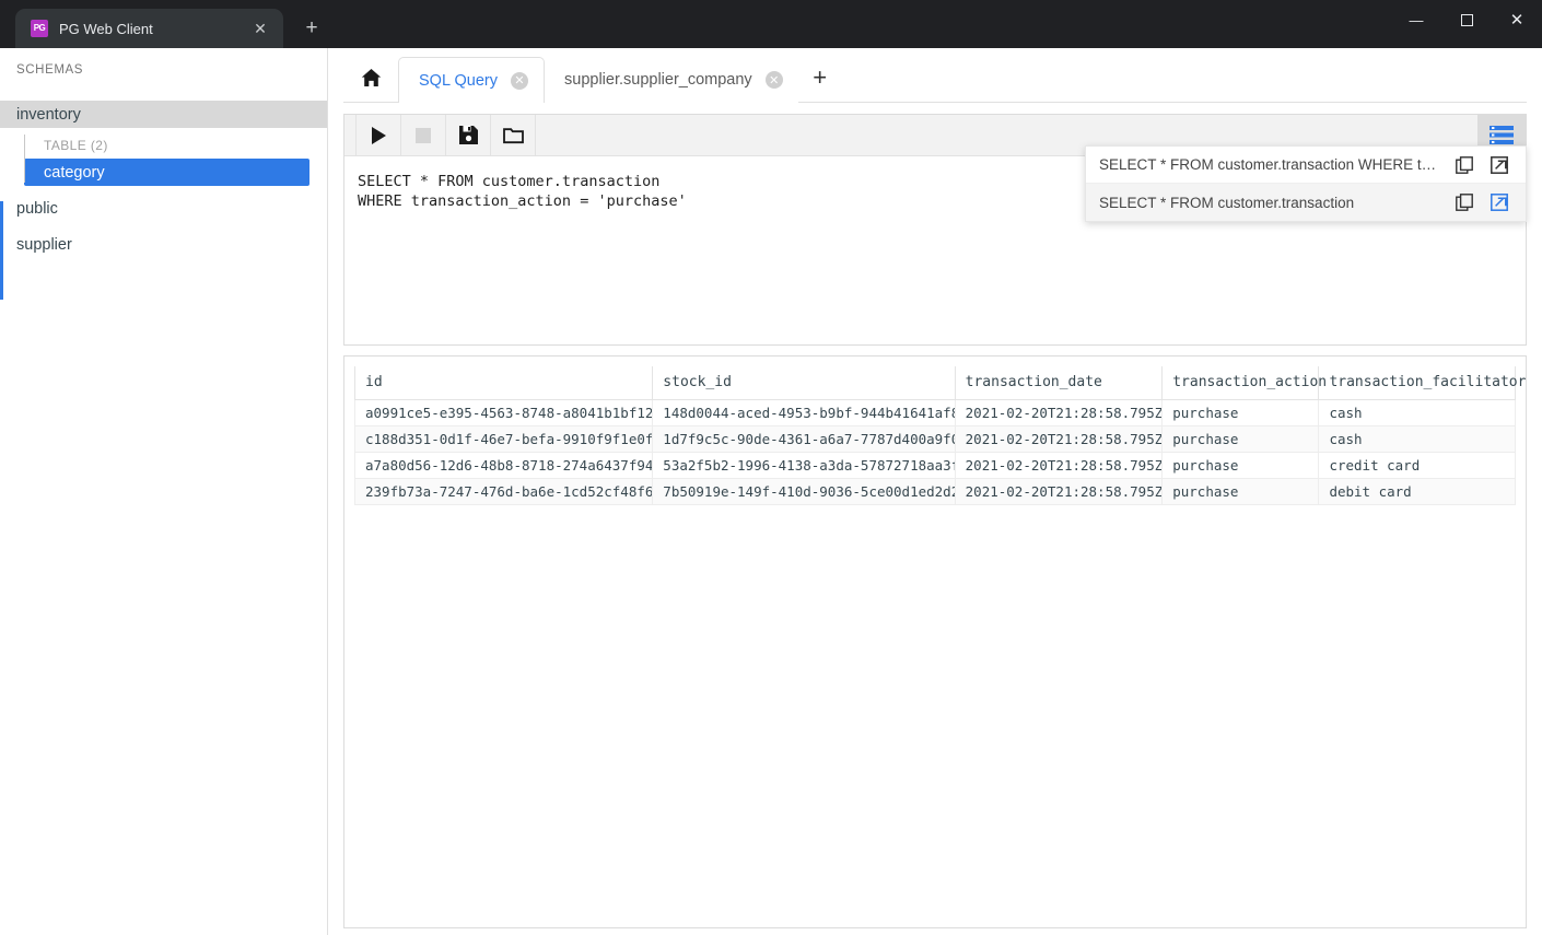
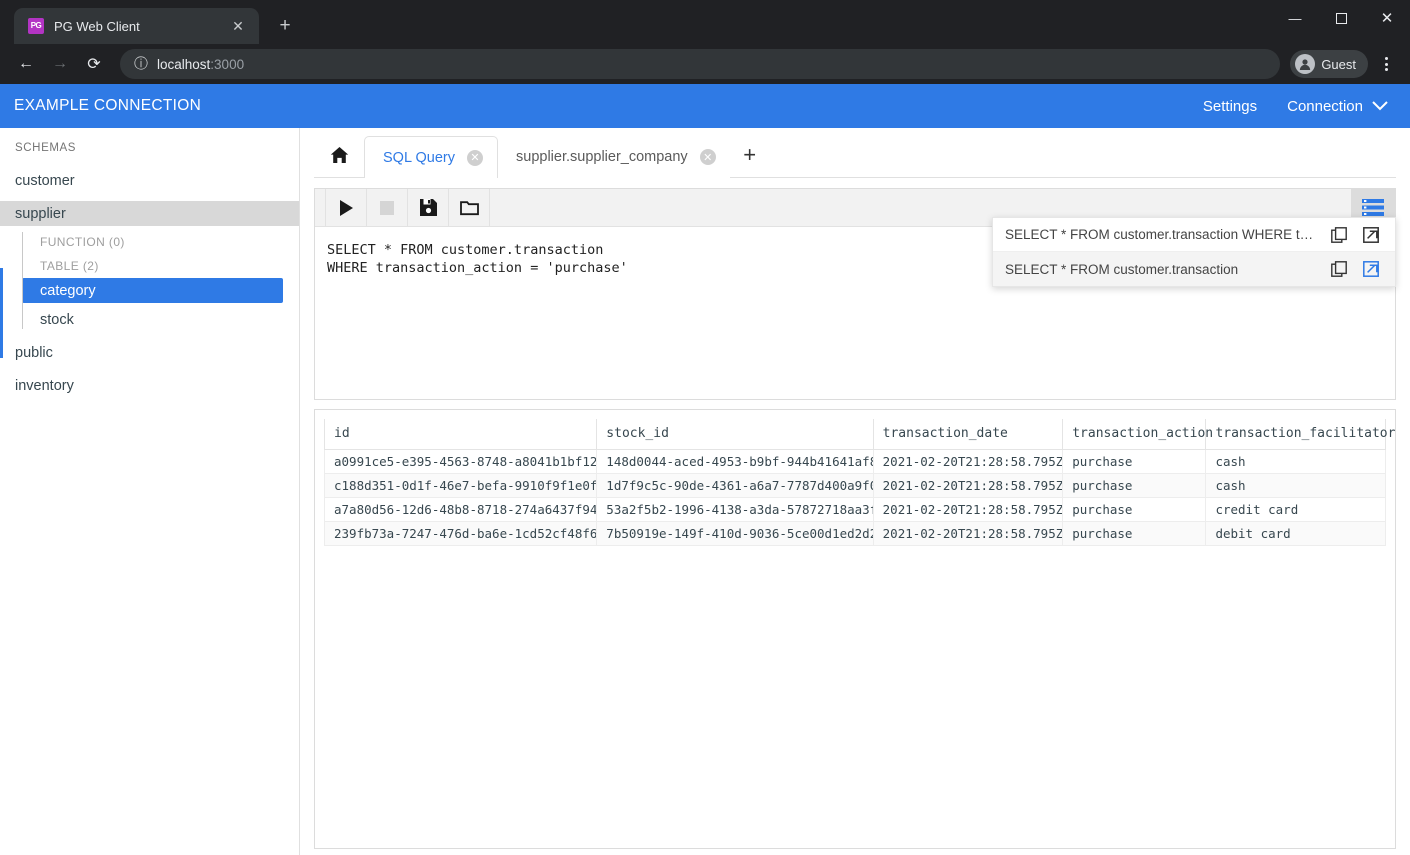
  PG
  PG Web Client
  ✕
  +
  —
  ✕
+ ←
+ →
+ ⟳
+ ⓘ
+ localhost:3000
+ Guest
+ EXAMPLE CONNECTION
+ Settings
+ Connection
  SCHEMAS
+ customer
- inventory
+ supplier
+ FUNCTION (0)
  TABLE (2)
  category
+ stock
  public
- supplier
+ inventory
  SQL Query
  ✕
  supplier.supplier_company
  ✕
  +
  SELECT * FROM customer.transaction
  WHERE transaction_action = 'purchase'
  SELECT * FROM customer.transaction WHERE tra
  SELECT * FROM customer.transaction
  id	stock_id	transaction_date	transaction_action	transaction_facilitator
  a0991ce5-e395-4563-8748-a8041b1bf12	148d0044-aced-4953-b9bf-944b41641af	2021-02-20T21:28:58.795Z	purchase	cash
  c188d351-0d1f-46e7-befa-9910f9f1e0f	1d7f9c5c-90de-4361-a6a7-7787d400a9f	2021-02-20T21:28:58.795Z	purchase	cash
  a7a80d56-12d6-48b8-8718-274a6437f94	53a2f5b2-1996-4138-a3da-57872718aa3	2021-02-20T21:28:58.795Z	purchase	credit card
  239fb73a-7247-476d-ba6e-1cd52cf48f6	7b50919e-149f-410d-9036-5ce00d1ed2d	2021-02-20T21:28:58.795Z	purchase	debit card
